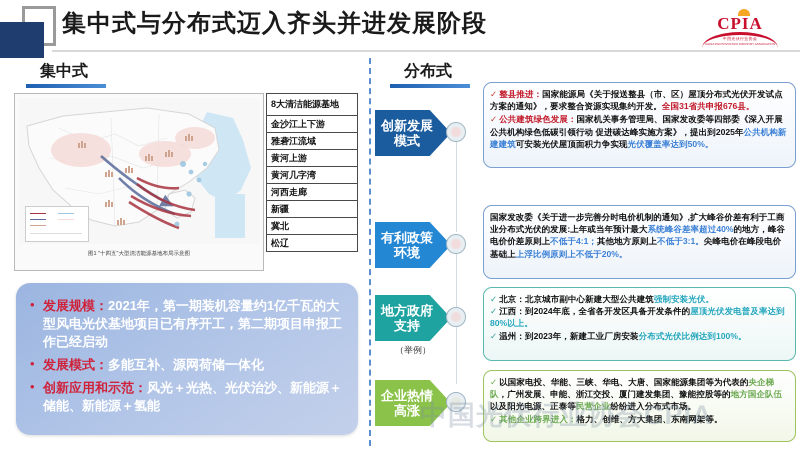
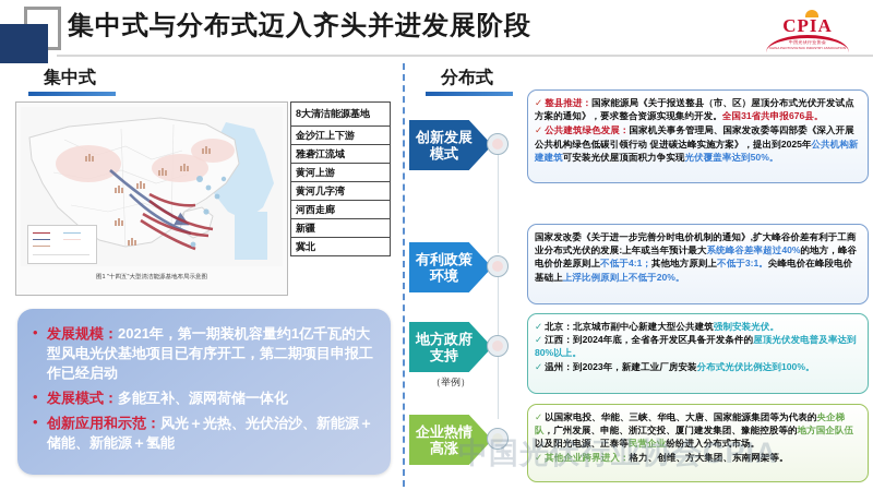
  集中式与分布式迈入齐头并进发展阶段
  CPIA
  集中式
  8大清洁能源基地
  金沙江上下游
  雅砻江流域
  黄河上游
  黄河几字湾
  河西走廊
  新疆
  冀北
- 松辽
  •
  发展规模：2021年，第一期装机容量约1亿千瓦的大型风电光伏基地项目已有序开工，第二期项目申报工作已经启动
  •
  发展模式：多能互补、源网荷储一体化
  •
  创新应用和示范：风光＋光热、光伏治沙、新能源＋储能、新能源＋氢能
  分布式
  创新发展模式
  ✓ 整县推进：国家能源局《关于报送整县（市、区）屋顶分布式光伏开发试点方案的通知》，要求整合资源实现集约开发。全国31省共申报676县。
  ✓ 公共建筑绿色发展：国家机关事务管理局、国家发改委等四部委《深入开展公共机构绿色低碳引领行动 促进碳达峰实施方案》，提出到2025年公共机构新建建筑可安装光伏屋顶面积力争实现光伏覆盖率达到50%。
  有利政策环境
  国家发改委《关于进一步完善分时电价机制的通知》,扩大峰谷价差有利于工商业分布式光伏的发展:上年或当年预计最大系统峰谷差率超过40%的地方，峰谷电价价差原则上不低于4:1；其他地方原则上不低于3:1。尖峰电价在峰段电价基础上上浮比例原则上不低于20%。
  地方政府支持
  （举例）
  ✓ 北京：北京城市副中心新建大型公共建筑强制安装光伏。
  ✓ 江西：到2024年底，全省各开发区具备开发条件的屋顶光伏发电普及率达到80%以上。
  ✓ 温州：到2023年，新建工业厂房安装分布式光伏比例达到100%。
  企业热情高涨
  ✓ 以国家电投、华能、三峡、华电、大唐、国家能源集团等为代表的央企梯队，广州发展、申能、浙江交投、厦门建发集团、豫能控股等的地方国企队伍以及阳光电源、正泰等民营企业纷纷进入分布式市场。
  ✓ 其他企业跨界进入：格力、创维、方大集团、东南网架等。
  中国光伏行业协会CPIA
